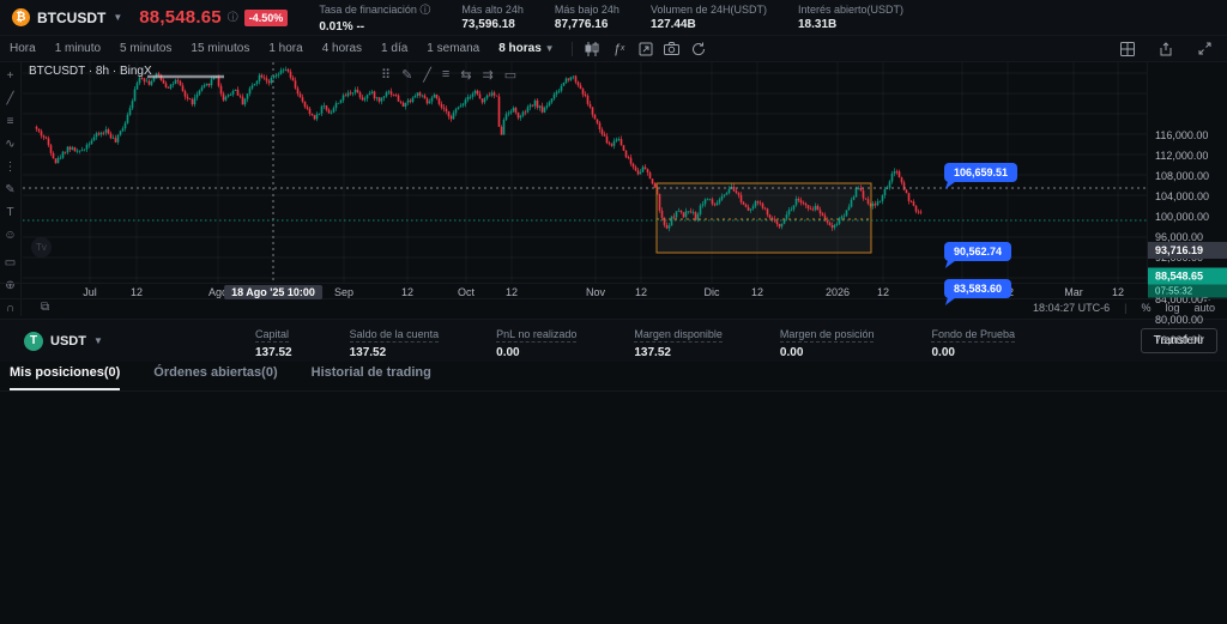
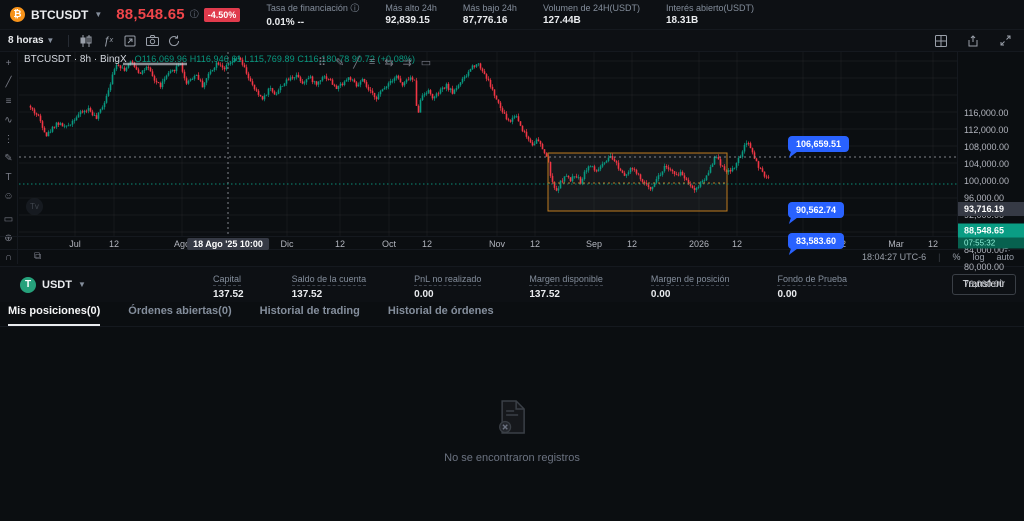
  ₿
  BTCUSDT
  ▼
  88,548.65
  ⓘ
  -4.50%
  Tasa de financiación ⓘ
  0.01% --
  Más alto 24h
- 73,596.18
+ 92,839.15
  Más bajo 24h
  87,776.16
  Volumen de 24H(USDT)
  127.44B
  Interés abierto(USDT)
  18.31B
- Hora
- 1 minuto
- 5 minutos
- 15 minutos
- 1 hora
- 4 horas
- 1 día
- 1 semana
  8 horas ▼
  ƒ
  +
  ╱
  ≡
  ∿
  ⋮
  ✎
  T
  ☺
  ▭
  ⊕
  ∩
  BTCUSDT · 8h · BingX
+ O116,069.96 H116,946.61 L115,769.89 C116,180.78 90.72 (+0,08%)
  ⠿
  ✎
  ╱
  ≡
  ⇆
  ⇉
  ▭
  Tv
  106,659.51
  90,562.74
  83,583.60
  116,000.00
  112,000.00
  108,000.00
  104,000.00
  100,000.00
  96,000.00
  84,000.00
  80,000.00
  76,000.00
  93,716.19
  88,548.65
  07:55:32
  Jul
  12
- Sep
+ Dic
  12
  Oct
  12
  Nov
  12
- Dic
+ Sep
  12
  2026
  12
  Mar
  12
  18 Ago '25 10:00
  ⧉
  18:04:27 UTC-6
  |
  %
  log
  auto
  T
  USDT
  ▼
  Capital
  137.52
  Saldo de la cuenta
  137.52
  PnL no realizado
  0.00
  Margen disponible
  137.52
  Margen de posición
  0.00
  Fondo de Prueba
  0.00
  Transferir
  Mis posiciones(0)
  Órdenes abiertas(0)
  Historial de trading
+ Historial de órdenes
+ No se encontraron registros
